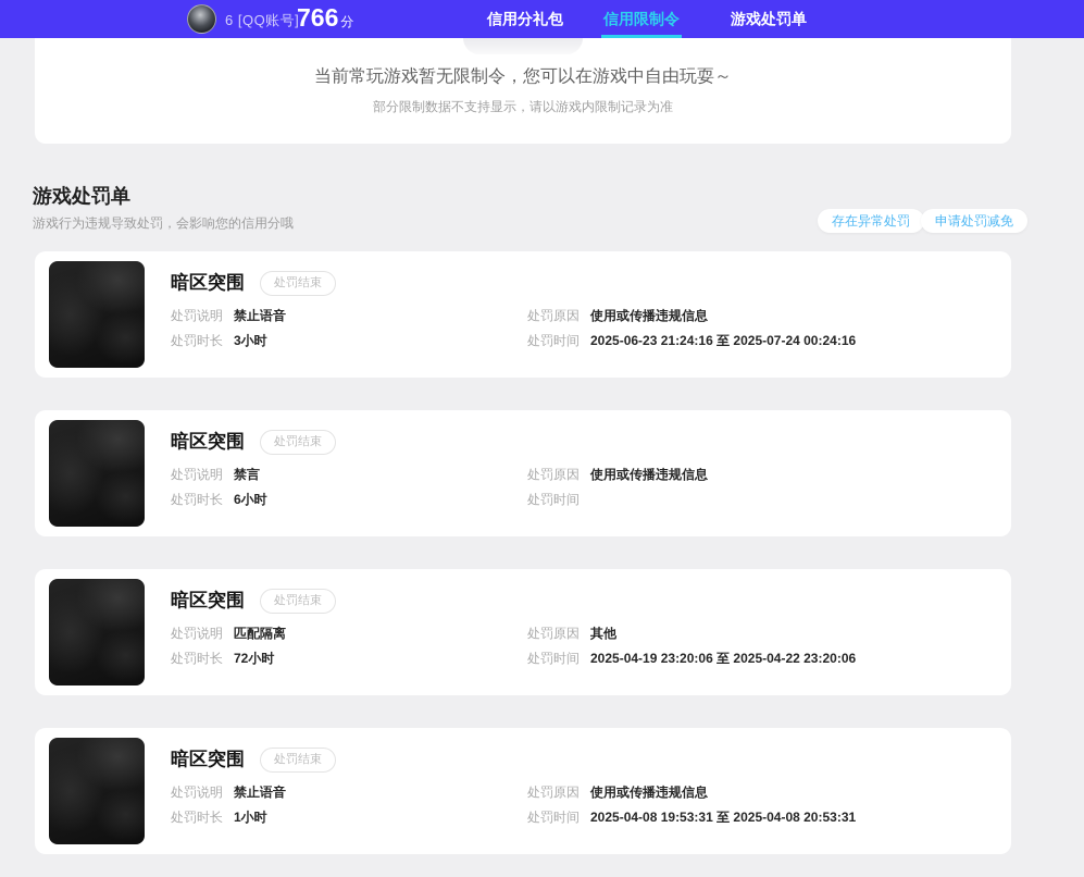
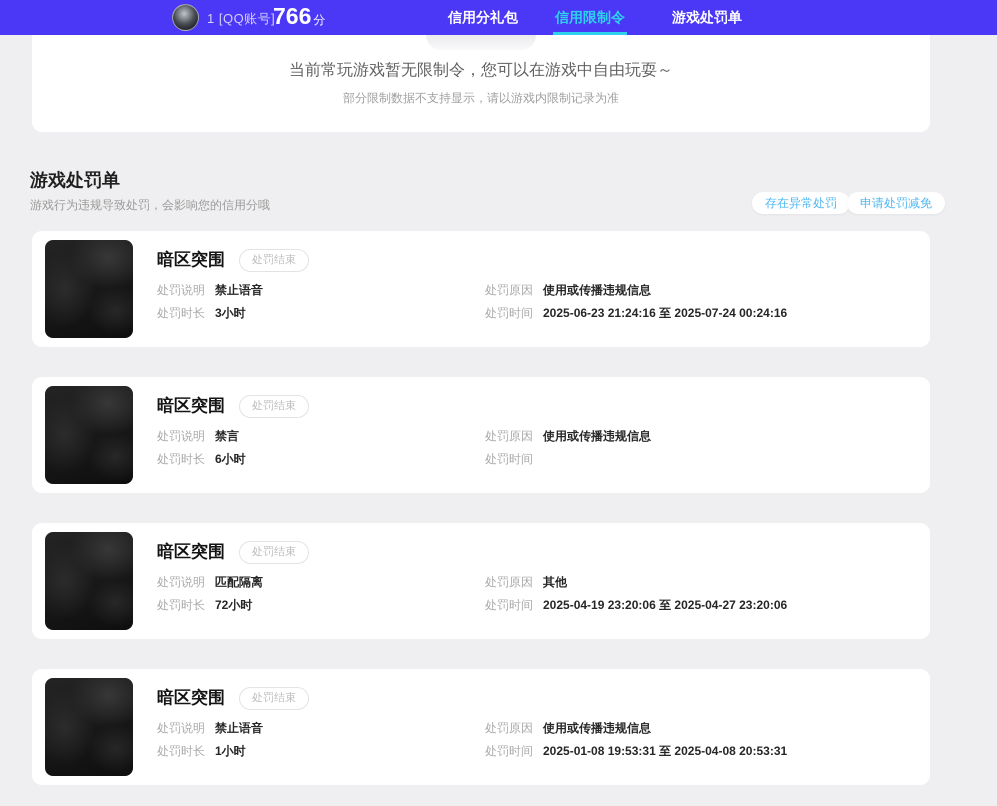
- 6 [QQ账号]
+ 1 [QQ账号]
  766
  分
  信用分礼包
  信用限制令
  游戏处罚单
  当前常玩游戏暂无限制令，您可以在游戏中自由玩耍～
  部分限制数据不支持显示，请以游戏内限制记录为准
  游戏处罚单
  游戏行为违规导致处罚，会影响您的信用分哦
  存在异常处罚
  申请处罚减免
  暗区突围
  处罚结束
  处罚说明
  禁止语音
  处罚原因
  使用或传播违规信息
  处罚时长
  3小时
  处罚时间
  2025-06-23 21:24:16 至 2025-07-24 00:24:16
  暗区突围
  处罚结束
  处罚说明
  禁言
  处罚原因
  使用或传播违规信息
  处罚时长
  6小时
  处罚时间
  暗区突围
  处罚结束
  处罚说明
  匹配隔离
  处罚原因
  其他
  处罚时长
  72小时
  处罚时间
- 2025-04-19 23:20:06 至 2025-04-22 23:20:06
+ 2025-04-19 23:20:06 至 2025-04-27 23:20:06
  暗区突围
  处罚结束
  处罚说明
  禁止语音
  处罚原因
  使用或传播违规信息
  处罚时长
  1小时
  处罚时间
- 2025-04-08 19:53:31 至 2025-04-08 20:53:31
+ 2025-01-08 19:53:31 至 2025-04-08 20:53:31
